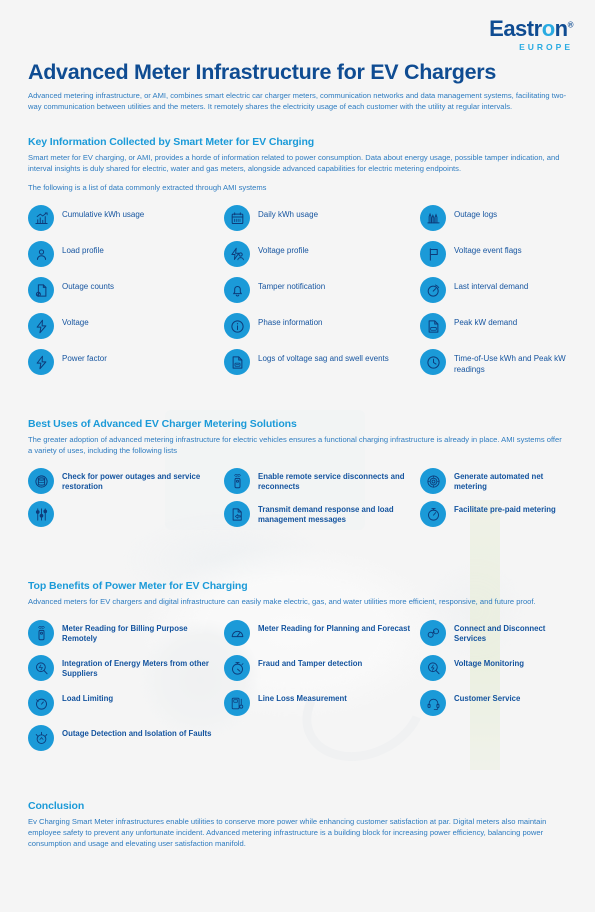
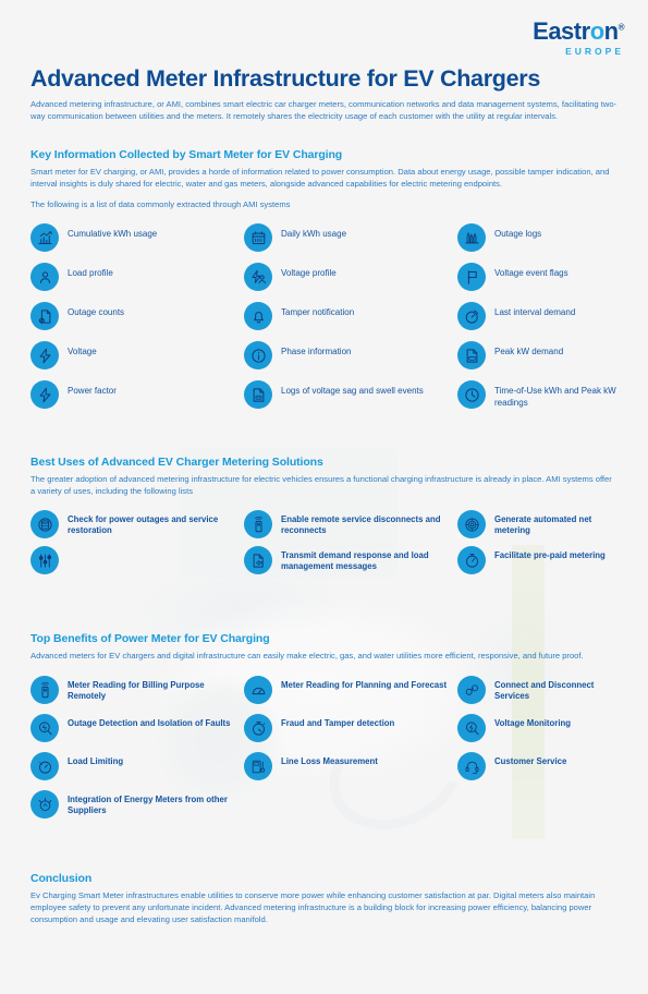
  Eastron®
  EUROPE
  Advanced Meter Infrastructure for EV Chargers
  Advanced metering infrastructure, or AMI, combines smart electric car charger meters, communication networks and data management systems, facilitating two-way communication between utilities and the meters. It remotely shares the electricity usage of each customer with the utility at regular intervals.
  Key Information Collected by Smart Meter for EV Charging
  Smart meter for EV charging, or AMI, provides a horde of information related to power consumption. Data about energy usage, possible tamper indication, and interval insights is duly shared for electric, water and gas meters, alongside advanced capabilities for electric metering endpoints.
  The following is a list of data commonly extracted through AMI systems
  Cumulative kWh usage
  Load profile
  Outage counts
  Voltage
  Power factor
  Daily kWh usage
  Voltage profile
  Tamper notification
  Phase information
  Logs of voltage sag and swell events
  Outage logs
  Voltage event flags
  Last interval demand
  Peak kW demand
  Time-of-Use kWh and Peak kW readings
  Best Uses of Advanced EV Charger Metering Solutions
  The greater adoption of advanced metering infrastructure for electric vehicles ensures a functional charging infrastructure is already in place. AMI systems offer a variety of uses, including the following lists
  Check for power outages and service restoration
  Enable remote service disconnects and reconnects
  Transmit demand response and load management messages
  Generate automated net metering
  Facilitate pre-paid metering
  Top Benefits of Power Meter for EV Charging
  Advanced meters for EV chargers and digital infrastructure can easily make electric, gas, and water utilities more efficient, responsive, and future proof.
  Meter Reading for Billing Purpose Remotely
- Integration of Energy Meters from other Suppliers
+ Outage Detection and Isolation of Faults
  Load Limiting
- Outage Detection and Isolation of Faults
+ Integration of Energy Meters from other Suppliers
  Meter Reading for Planning and Forecast
  Fraud and Tamper detection
  Line Loss Measurement
  Connect and Disconnect Services
  Voltage Monitoring
  Customer Service
  Conclusion
  Ev Charging Smart Meter infrastructures enable utilities to conserve more power while enhancing customer satisfaction at par. Digital meters also maintain employee safety to prevent any unfortunate incident. Advanced metering infrastructure is a building block for increasing power efficiency, balancing power consumption and usage and elevating user satisfaction manifold.
